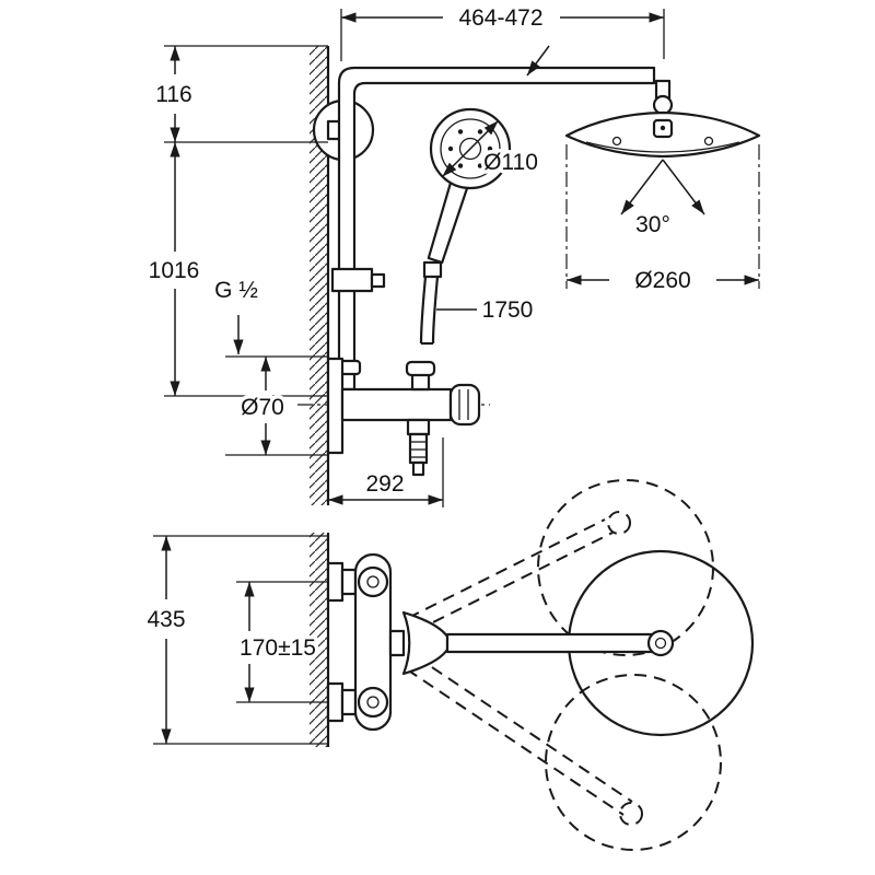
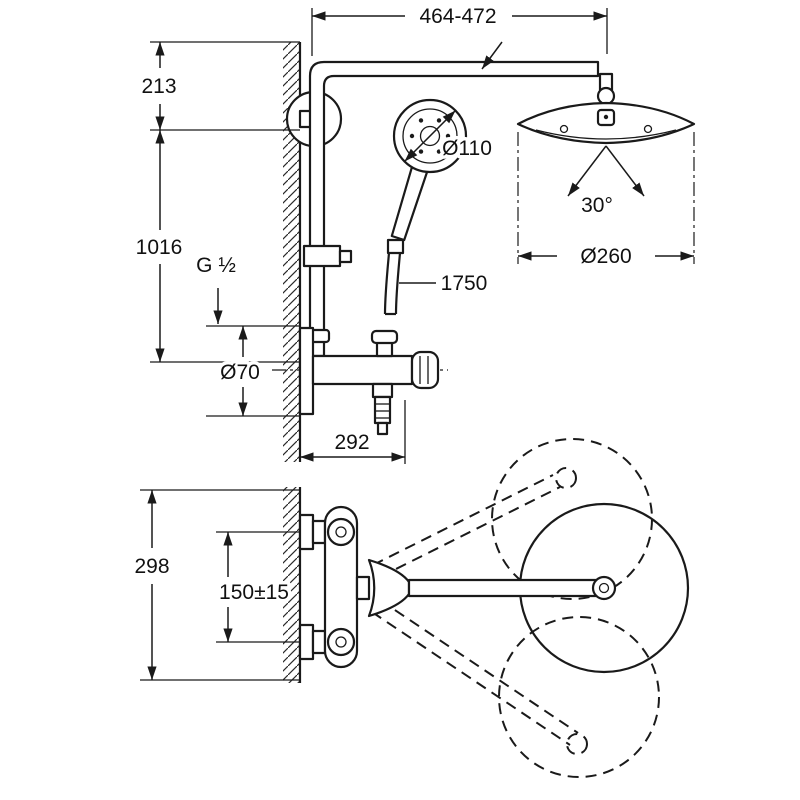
  464-472
- 116
+ 213
  1016
  G ½
  Ø70
  Ø110
  1750
  30°
  Ø260
  292
- 435
+ 298
- 170±15
+ 150±15
